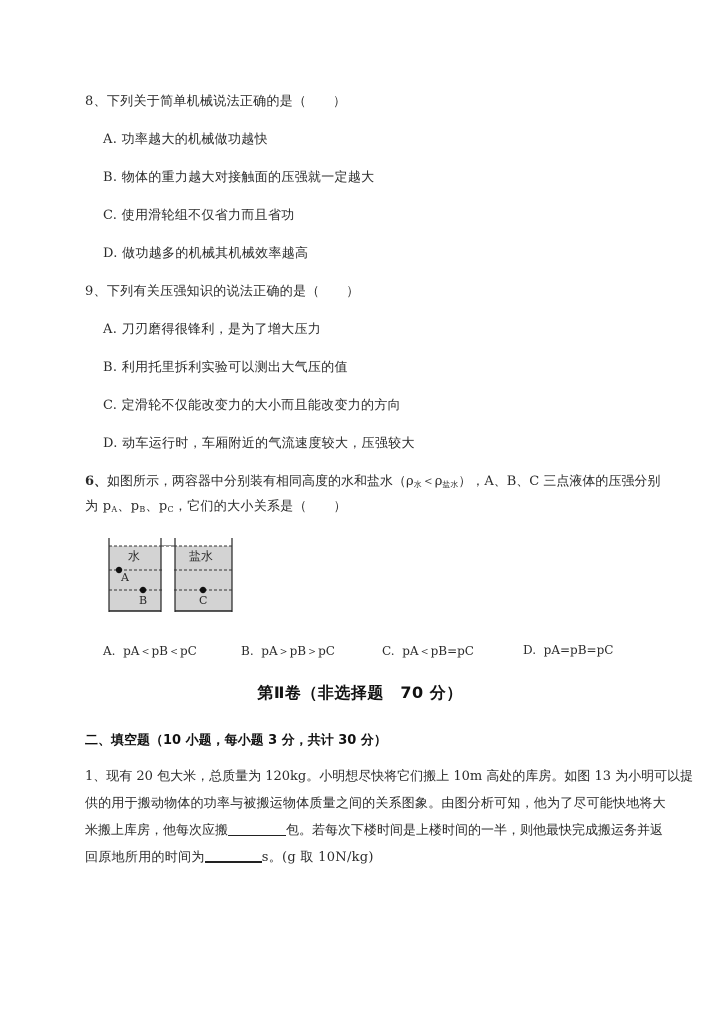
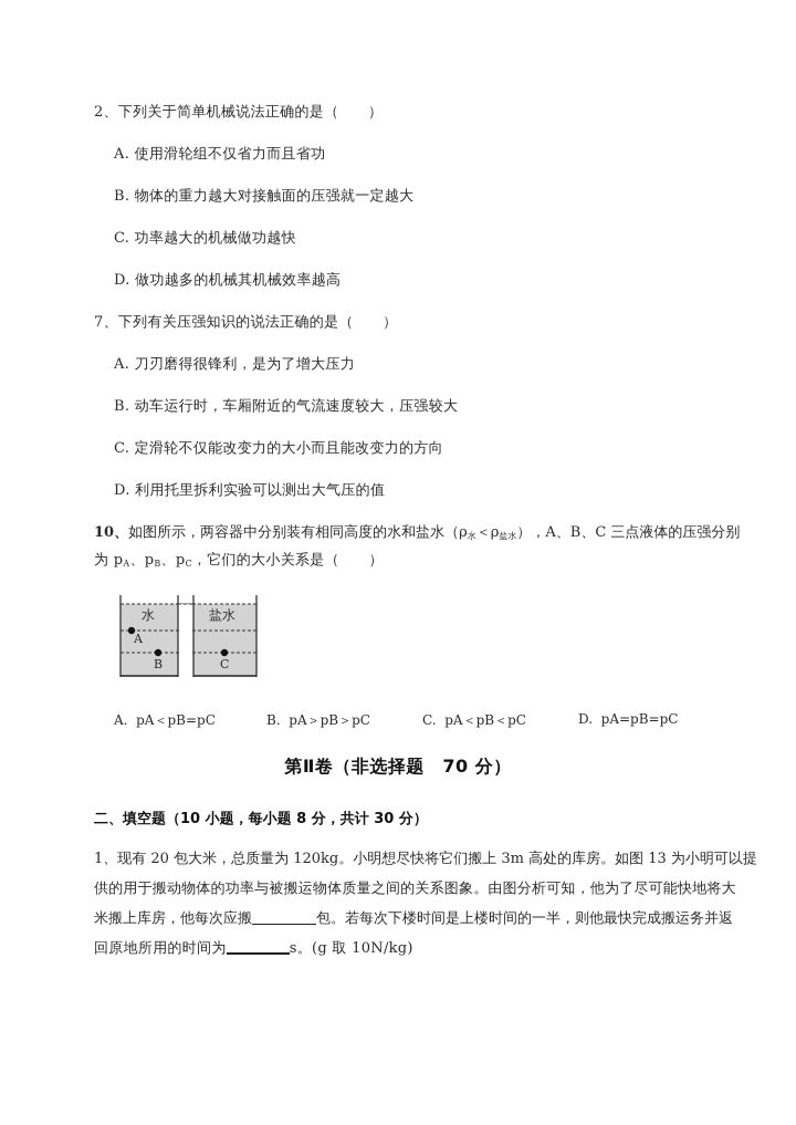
- 8、下列关于简单机械说法正确的是（ ）
+ 2、下列关于简单机械说法正确的是（ ）
- A. 功率越大的机械做功越快
+ A. 使用滑轮组不仅省力而且省功
  B. 物体的重力越大对接触面的压强就一定越大
- C. 使用滑轮组不仅省力而且省功
+ C. 功率越大的机械做功越快
  D. 做功越多的机械其机械效率越高
- 9、下列有关压强知识的说法正确的是（ ）
+ 7、下列有关压强知识的说法正确的是（ ）
  A. 刀刃磨得很锋利，是为了增大压力
- B. 利用托里拆利实验可以测出大气压的值
+ B. 动车运行时，车厢附近的气流速度较大，压强较大
  C. 定滑轮不仅能改变力的大小而且能改变力的方向
- D. 动车运行时，车厢附近的气流速度较大，压强较大
+ D. 利用托里拆利实验可以测出大气压的值
- 6、如图所示，两容器中分别装有相同高度的水和盐水（ρ水＜ρ盐水），A、B、C 三点液体的压强分别
+ 10、如图所示，两容器中分别装有相同高度的水和盐水（ρ水＜ρ盐水），A、B、C 三点液体的压强分别
  为 pA、pB、pC，它们的大小关系是（ ）
  水
  盐水
  A
  B
  C
- A. pA＜pB＜pC
+ A. pA＜pB=pC
  B. pA＞pB＞pC
- C. pA＜pB=pC
+ C. pA＜pB＜pC
  D. pA=pB=pC
  第Ⅱ卷（非选择题 70 分）
- 二、填空题（10 小题，每小题 3 分，共计 30 分）
+ 二、填空题（10 小题，每小题 8 分，共计 30 分）
- 1、现有 20 包大米，总质量为 120kg。小明想尽快将它们搬上 10m 高处的库房。如图 13 为小明可以提
+ 1、现有 20 包大米，总质量为 120kg。小明想尽快将它们搬上 3m 高处的库房。如图 13 为小明可以提
  供的用于搬动物体的功率与被搬运物体质量之间的关系图象。由图分析可知，他为了尽可能快地将大
  米搬上库房，他每次应搬 包。若每次下楼时间是上楼时间的一半，则他最快完成搬运务并返
  回原地所用的时间为 s。(g 取 10N/kg)
